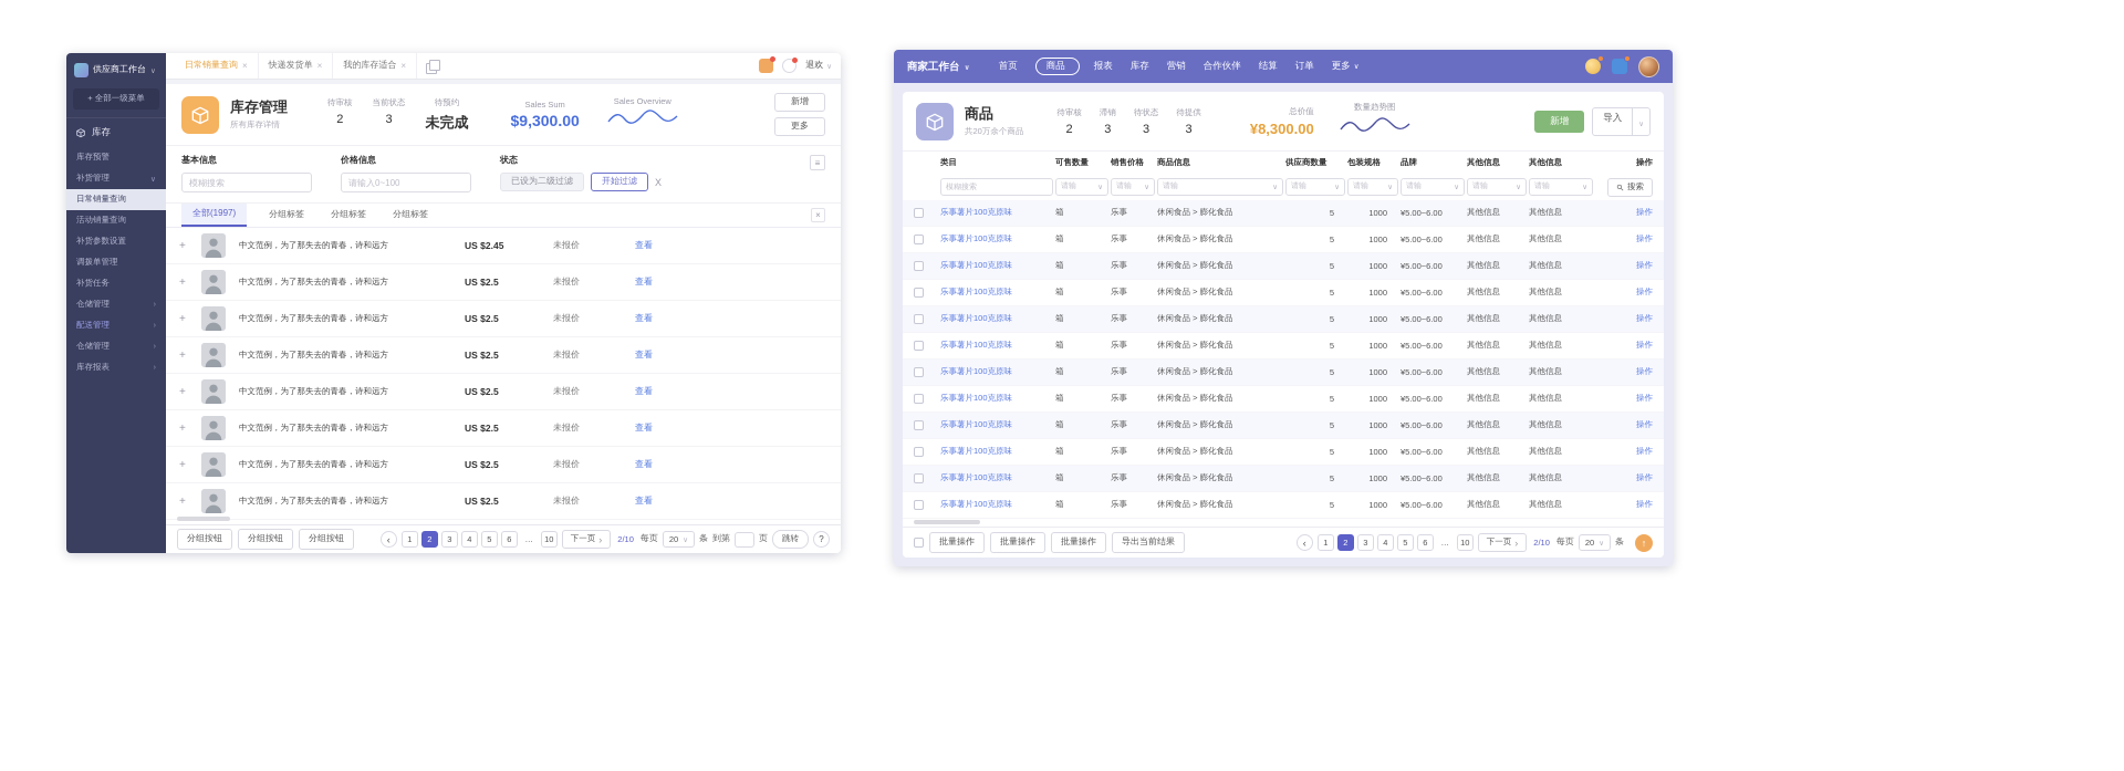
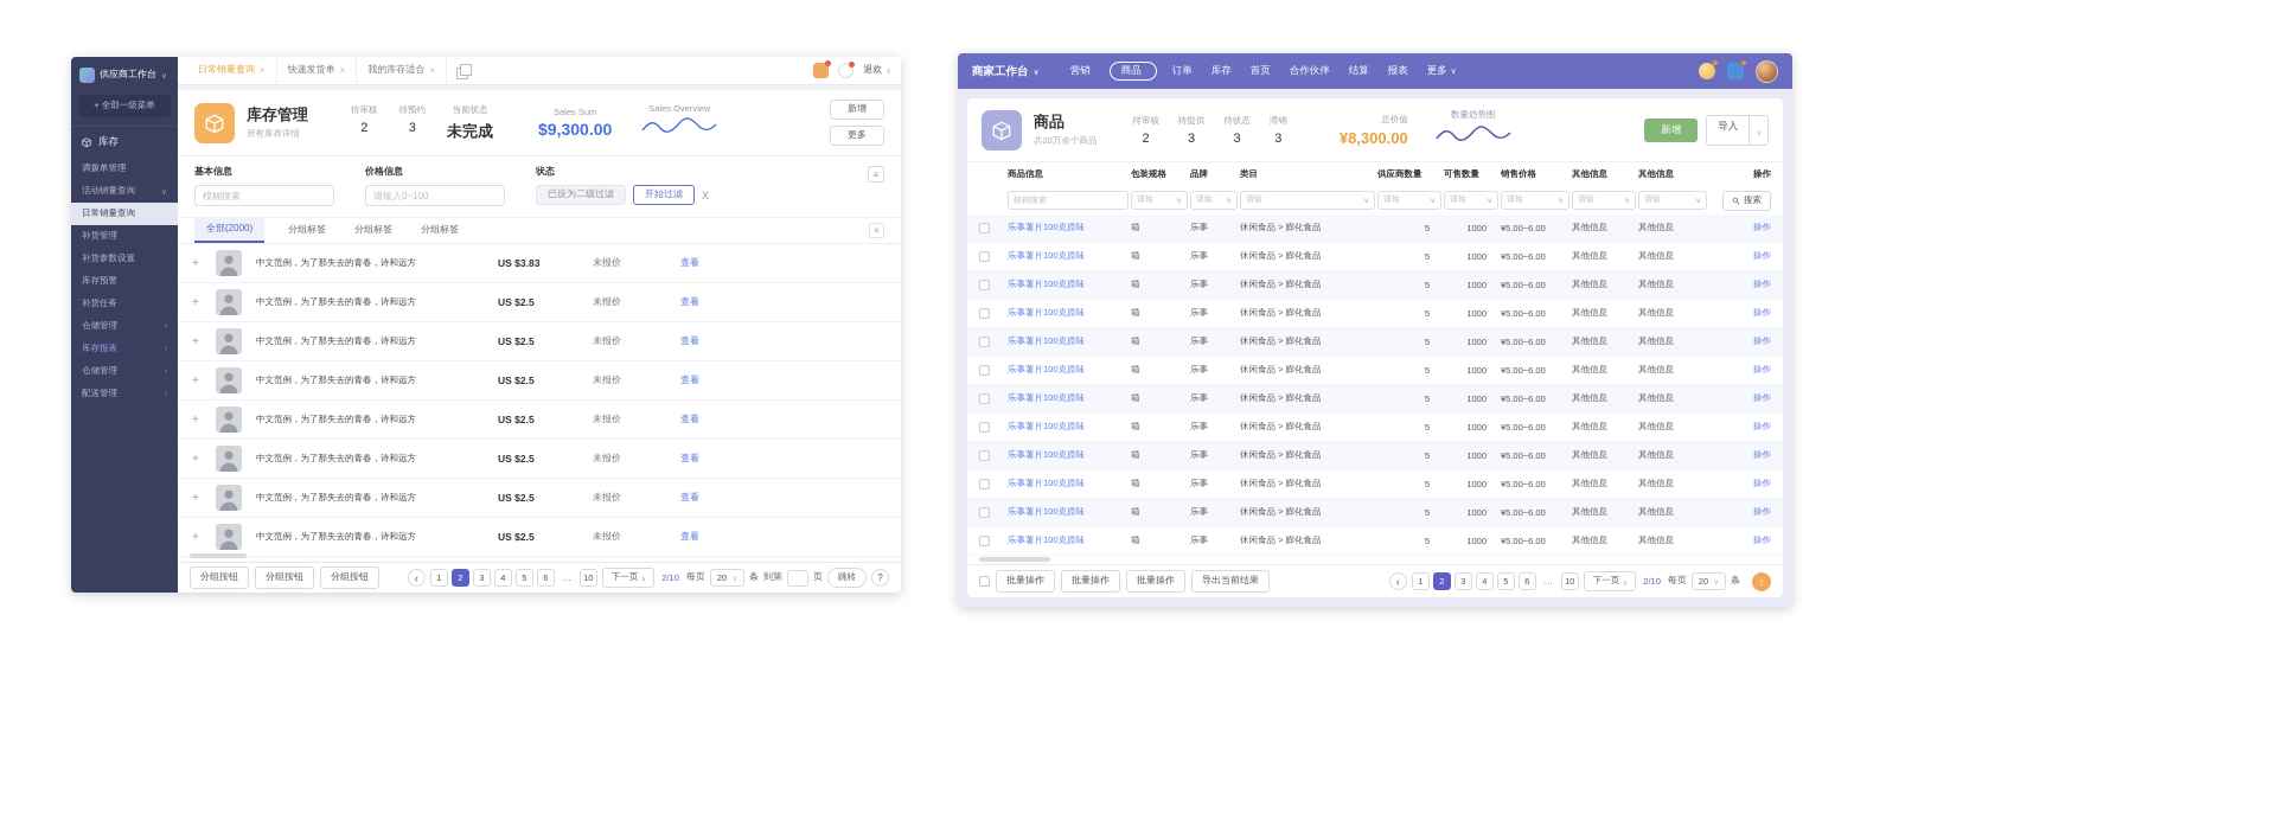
  供应商工作台
  + 全部一级菜单
  库存
- 库存预警
+ 调拨单管理
- 补货管理
+ 活动销量查询
  日常销量查询
- 活动销量查询
+ 补货管理
  补货参数设置
- 调拨单管理
+ 库存预警
  补货任务
  仓储管理
- 配送管理
+ 库存报表
  仓储管理
- 库存报表
+ 配送管理
  日常销量查询
  快递发货单
  我的库存适合
  退欢
  库存管理
  所有库存详情
  待审核
  2
- 当前状态
+ 待预约
  3
- 待预约
+ 当前状态
  未完成
  Sales Sum
  $9,300.00
  Sales Overview
  新增
  更多
  基本信息
  模糊搜索
  价格信息
  请输入0~100
  状态
  已设为二级过滤
  开始过滤
  X
  ≡
- 全部(1997)
+ 全部(2000)
  分组标签
  分组标签
  分组标签
  +
  中文范例，为了那失去的青春，诗和远方
- US $2.45
+ US $3.83
  未报价
  查看
  +
  中文范例，为了那失去的青春，诗和远方
  US $2.5
  未报价
  查看
  +
  中文范例，为了那失去的青春，诗和远方
  US $2.5
  未报价
  查看
  +
  中文范例，为了那失去的青春，诗和远方
  US $2.5
  未报价
  查看
  +
  中文范例，为了那失去的青春，诗和远方
  US $2.5
  未报价
  查看
  +
  中文范例，为了那失去的青春，诗和远方
  US $2.5
  未报价
  查看
  +
  中文范例，为了那失去的青春，诗和远方
  US $2.5
  未报价
  查看
  +
  中文范例，为了那失去的青春，诗和远方
  US $2.5
  未报价
  查看
  分组按钮
  分组按钮
  分组按钮
  1
  2
  3
  4
  5
  6
  …
  10
  下一页
  2/10
  每页
  20
  条
  到第
  页
  跳转
  商家工作台
- 首页
+ 营销
  商品
- 报表
+ 订单
  库存
- 营销
+ 首页
  合作伙伴
  结算
- 订单
+ 报表
  更多
  商品
  共20万余个商品
  待审核
  2
- 滞销
+ 待提供
  3
  待状态
  3
- 待提供
+ 滞销
  3
  总价值
  ¥8,300.00
  数量趋势图
  新增
  导入
- 类目
+ 商品信息
- 可售数量
+ 包装规格
- 销售价格
+ 品牌
- 商品信息
+ 类目
  供应商数量
- 包装规格
+ 可售数量
- 品牌
+ 销售价格
  其他信息
  其他信息
  操作
  模糊搜索
  搜索
  乐事薯片100克原味
  箱
  乐事
  休闲食品 > 膨化食品
  5
  1000
  ¥5.00~6.00
  其他信息
  其他信息
  操作
  乐事薯片100克原味
  箱
  乐事
  休闲食品 > 膨化食品
  5
  1000
  ¥5.00~6.00
  其他信息
  其他信息
  操作
  乐事薯片100克原味
  箱
  乐事
  休闲食品 > 膨化食品
  5
  1000
  ¥5.00~6.00
  其他信息
  其他信息
  操作
  乐事薯片100克原味
  箱
  乐事
  休闲食品 > 膨化食品
  5
  1000
  ¥5.00~6.00
  其他信息
  其他信息
  操作
  乐事薯片100克原味
  箱
  乐事
  休闲食品 > 膨化食品
  5
  1000
  ¥5.00~6.00
  其他信息
  其他信息
  操作
  乐事薯片100克原味
  箱
  乐事
  休闲食品 > 膨化食品
  5
  1000
  ¥5.00~6.00
  其他信息
  其他信息
  操作
  乐事薯片100克原味
  箱
  乐事
  休闲食品 > 膨化食品
  5
  1000
  ¥5.00~6.00
  其他信息
  其他信息
  操作
  乐事薯片100克原味
  箱
  乐事
  休闲食品 > 膨化食品
  5
  1000
  ¥5.00~6.00
  其他信息
  其他信息
  操作
  乐事薯片100克原味
  箱
  乐事
  休闲食品 > 膨化食品
  5
  1000
  ¥5.00~6.00
  其他信息
  其他信息
  操作
  乐事薯片100克原味
  箱
  乐事
  休闲食品 > 膨化食品
  5
  1000
  ¥5.00~6.00
  其他信息
  其他信息
  操作
  乐事薯片100克原味
  箱
  乐事
  休闲食品 > 膨化食品
  5
  1000
  ¥5.00~6.00
  其他信息
  其他信息
  操作
  乐事薯片100克原味
  箱
  乐事
  休闲食品 > 膨化食品
  5
  1000
  ¥5.00~6.00
  其他信息
  其他信息
  操作
  批量操作
  批量操作
  批量操作
  导出当前结果
  1
  2
  3
  4
  5
  6
  …
  10
  下一页
  2/10
  每页
  20
  条
